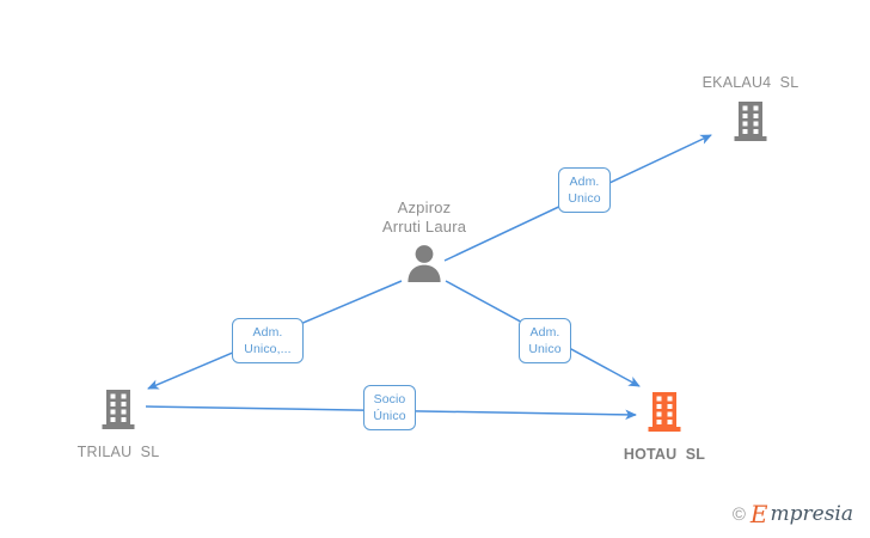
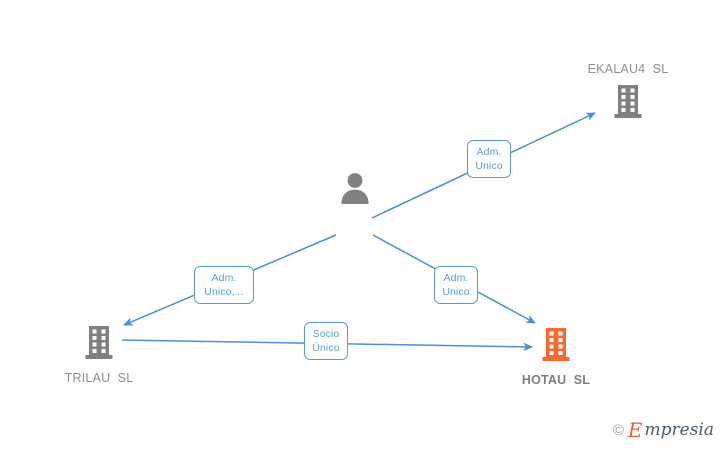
- Azpiroz
- Arruti Laura
  EKALAU4 SL
  TRILAU SL
  HOTAU SL
  Adm.
  Unico
  Adm.
  Unico,...
  Adm.
  Unico
  Socio
  Único
  ©
  E
  mpresia
